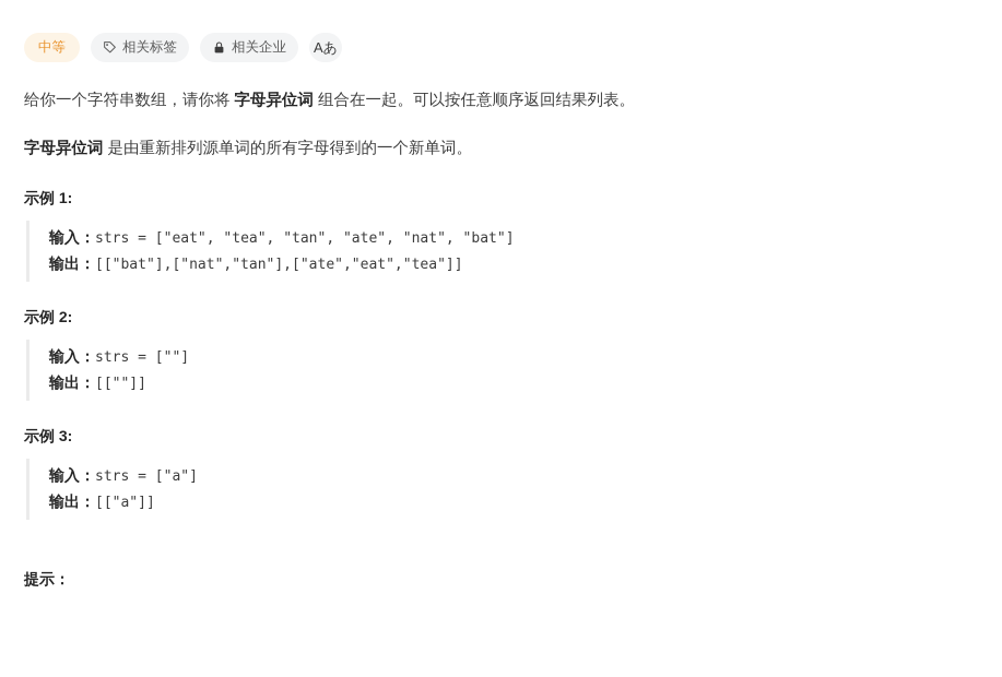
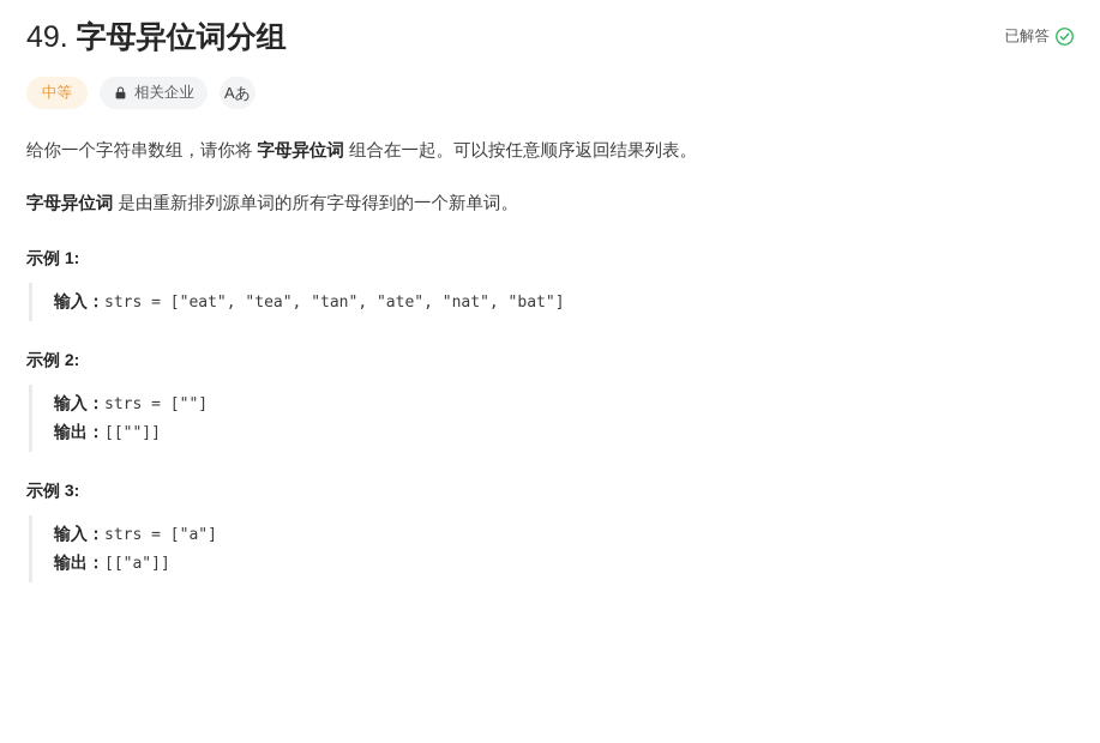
+ 49. 字母异位词分组
+ 已解答
  中等
- 相关标签
  相关企业
  Aあ
  给你一个字符串数组，请你将 字母异位词 组合在一起。可以按任意顺序返回结果列表。
  字母异位词 是由重新排列源单词的所有字母得到的一个新单词。
  示例 1:
  输入：strs = ["eat", "tea", "tan", "ate", "nat", "bat"]
- 输出：[["bat"],["nat","tan"],["ate","eat","tea"]]
  示例 2:
  输入：strs = [""]
  输出：[[""]]
  示例 3:
  输入：strs = ["a"]
  输出：[["a"]]
- 提示：
